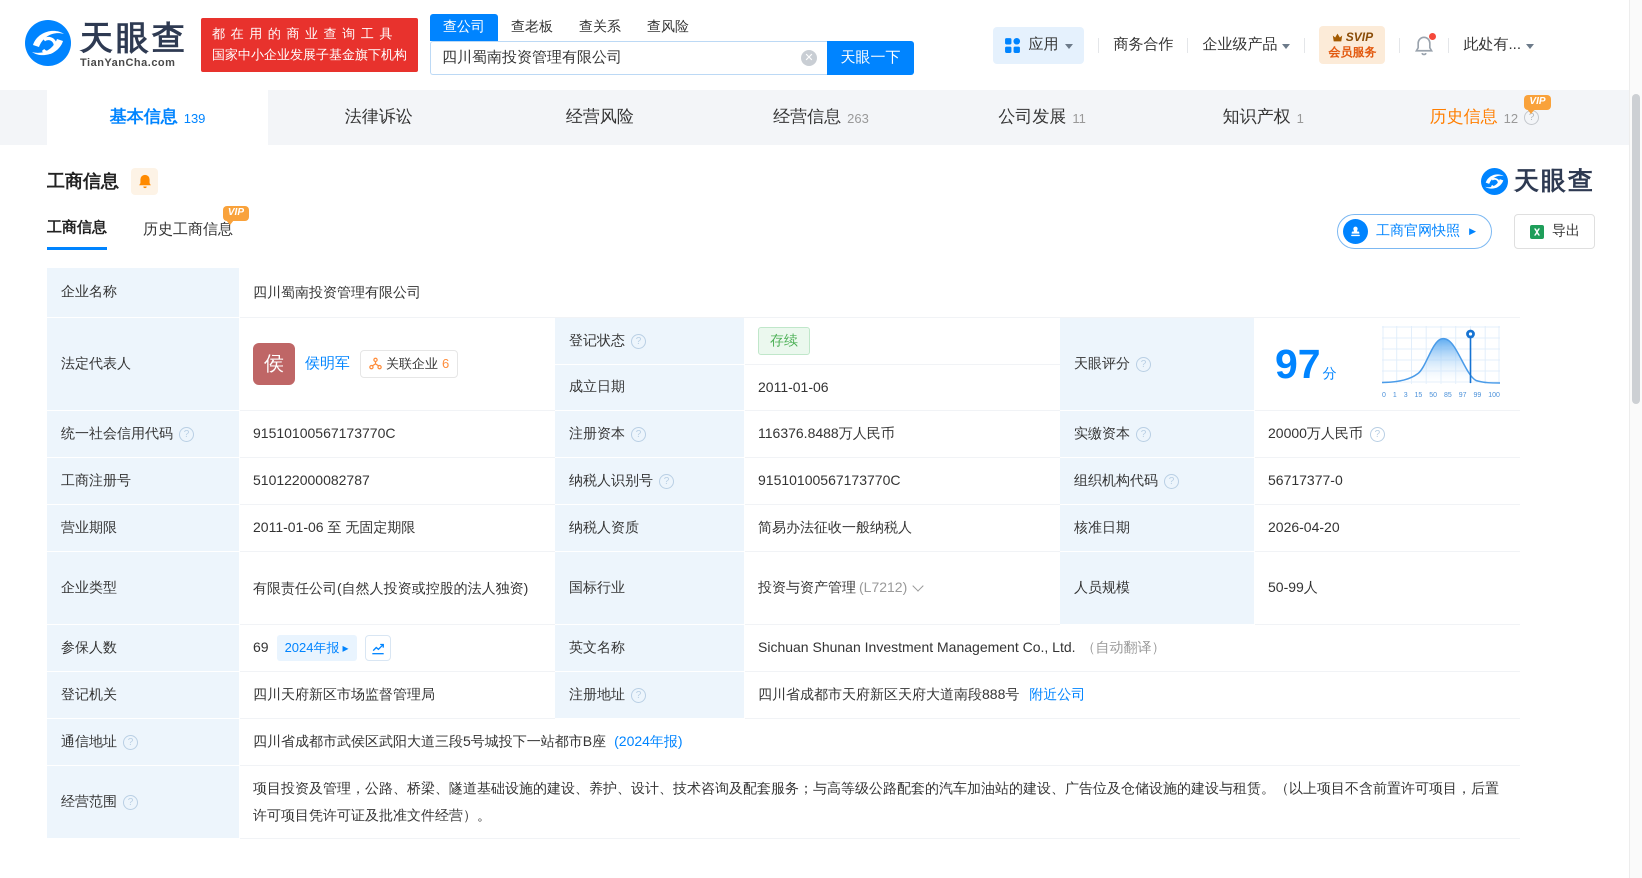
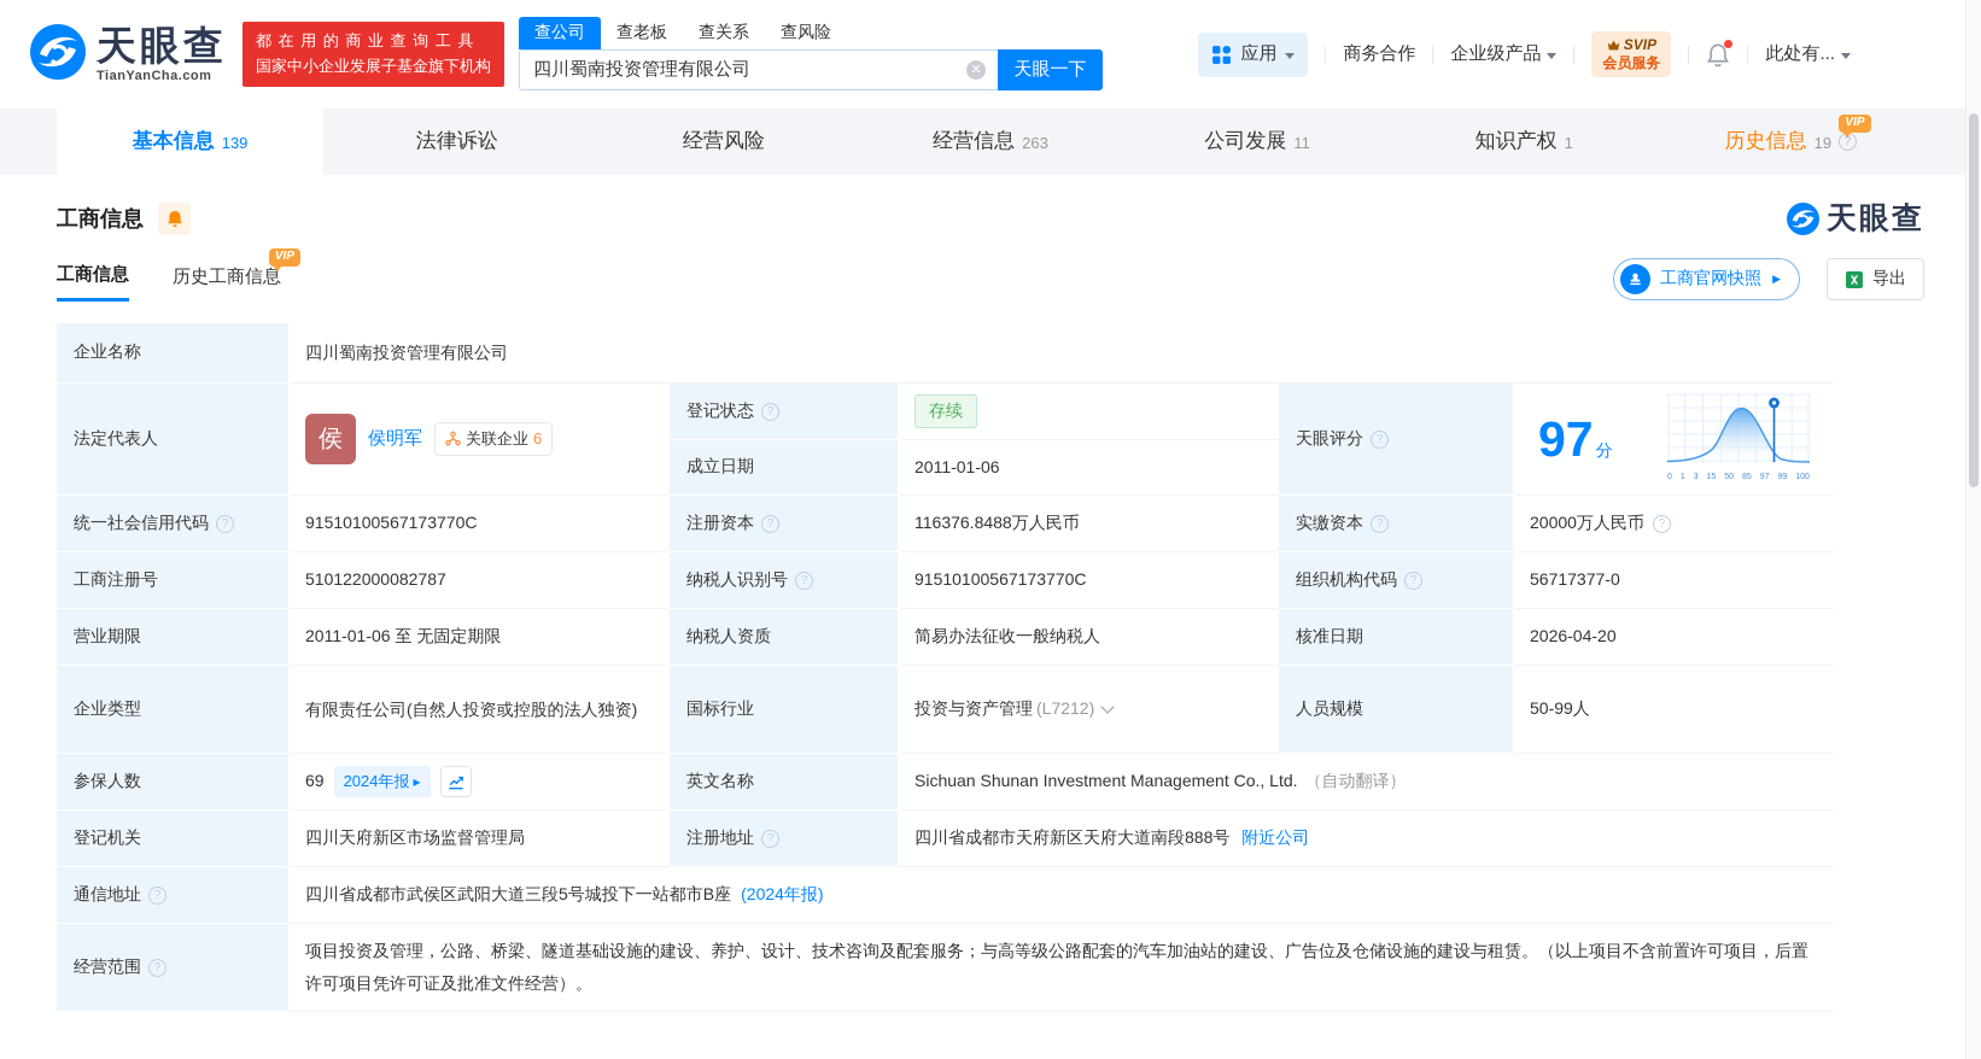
  天眼查
  TianYanCha.com
  都 在 用 的 商 业 查 询 工 具
  国家中小企业发展子基金旗下机构
  查公司
  查老板
  查关系
  查风险
  四川蜀南投资管理有限公司
  天眼一下
  应用
  商务合作
  企业级产品
  SVIP
  会员服务
  此处有...
  基本信息
  139
  法律诉讼
  经营风险
  经营信息
  263
  公司发展
  11
  知识产权
  1
  VIP
  历史信息
- 12
+ 19
  工商信息
  天眼查
  工商信息
  历史工商信息
  VIP
  工商官网快照
  导出
  企业名称
  四川蜀南投资管理有限公司
  法定代表人
  侯
  侯明军
  关联企业
  6
  登记状态
  存续
  成立日期
  2011-01-06
  天眼评分
  97
  分
  统一社会信用代码
  91510100567173770C
  注册资本
  116376.8488万人民币
  实缴资本
  20000万人民币
  工商注册号
  510122000082787
  纳税人识别号
  91510100567173770C
  组织机构代码
  56717377-0
  营业期限
  2011-01-06 至 无固定期限
  纳税人资质
  简易办法征收一般纳税人
  核准日期
  2026-04-20
  企业类型
  有限责任公司(自然人投资或控股的法人独资)
  国标行业
  投资与资产管理
  (L7212)
  人员规模
  50-99人
  参保人数
  69
  2024年报
  英文名称
  Sichuan Shunan Investment Management Co., Ltd.
  （自动翻译）
  登记机关
  四川天府新区市场监督管理局
  注册地址
  四川省成都市天府新区天府大道南段888号
  附近公司
  通信地址
  四川省成都市武侯区武阳大道三段5号城投下一站都市B座
  (2024年报)
  经营范围
  项目投资及管理，公路、桥梁、隧道基础设施的建设、养护、设计、技术咨询及配套服务；与高等级公路配套的汽车加油站的建设、广告位及仓储设施的建设与租赁。（以上项目不含前置许可项目，后置许可项目凭许可证及批准文件经营）。
